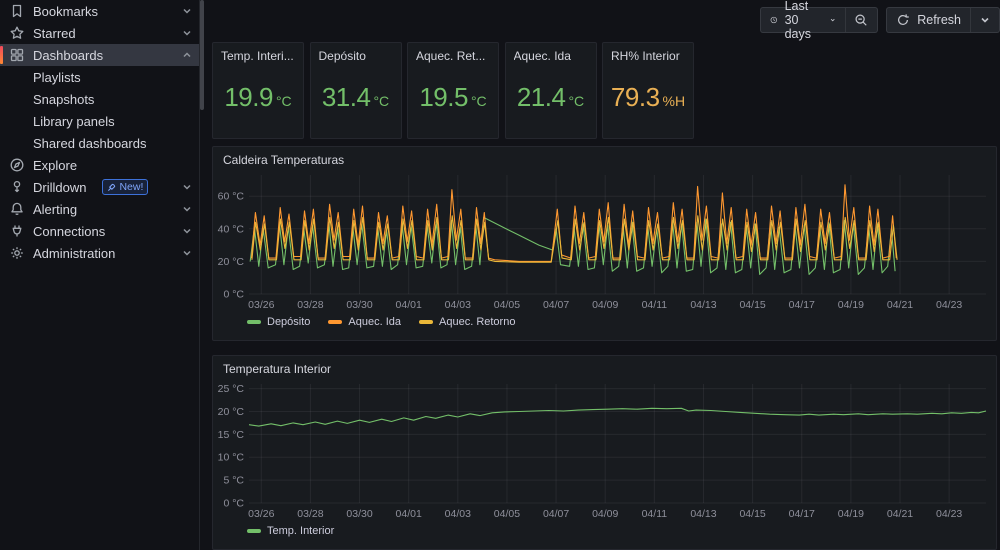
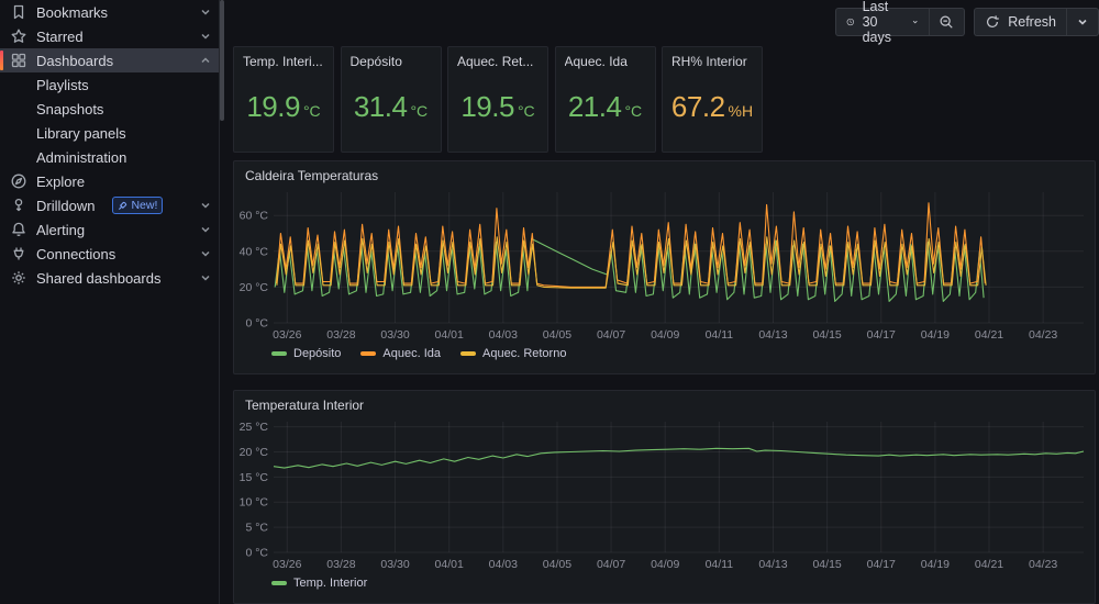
  Bookmarks
  Starred
  Dashboards
  Playlists
  Snapshots
  Library panels
- Shared dashboards
+ Administration
  Explore
  Drilldown
  New!
  Alerting
  Connections
- Administration
+ Shared dashboards
  Last 30 days
  Refresh
  Temp. Interi...
  19.9
  °C
  Depósito
  31.4
  °C
  Aquec. Ret...
  19.5
  °C
  Aquec. Ida
  21.4
  °C
  RH% Interior
- 79.3
+ 67.2
  %H
  Caldeira Temperaturas
  0 °C
  20 °C
  40 °C
  60 °C
  03/26
  03/28
  03/30
  04/01
  04/03
  04/05
  04/07
  04/09
  04/11
  04/13
  04/15
  04/17
  04/19
  04/21
  04/23
  Depósito
  Aquec. Ida
  Aquec. Retorno
  Temperatura Interior
  0 °C
  5 °C
  10 °C
  15 °C
  20 °C
  25 °C
  03/26
  03/28
  03/30
  04/01
  04/03
  04/05
  04/07
  04/09
  04/11
  04/13
  04/15
  04/17
  04/19
  04/21
  04/23
  Temp. Interior
